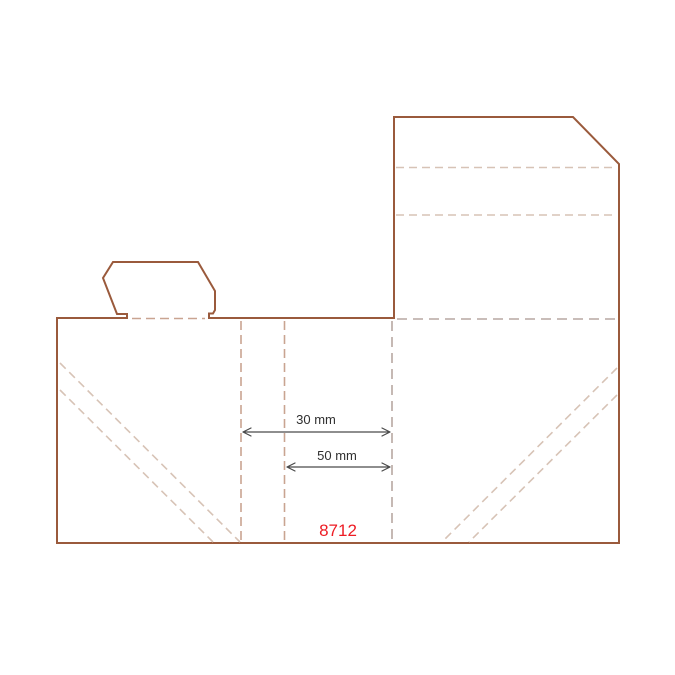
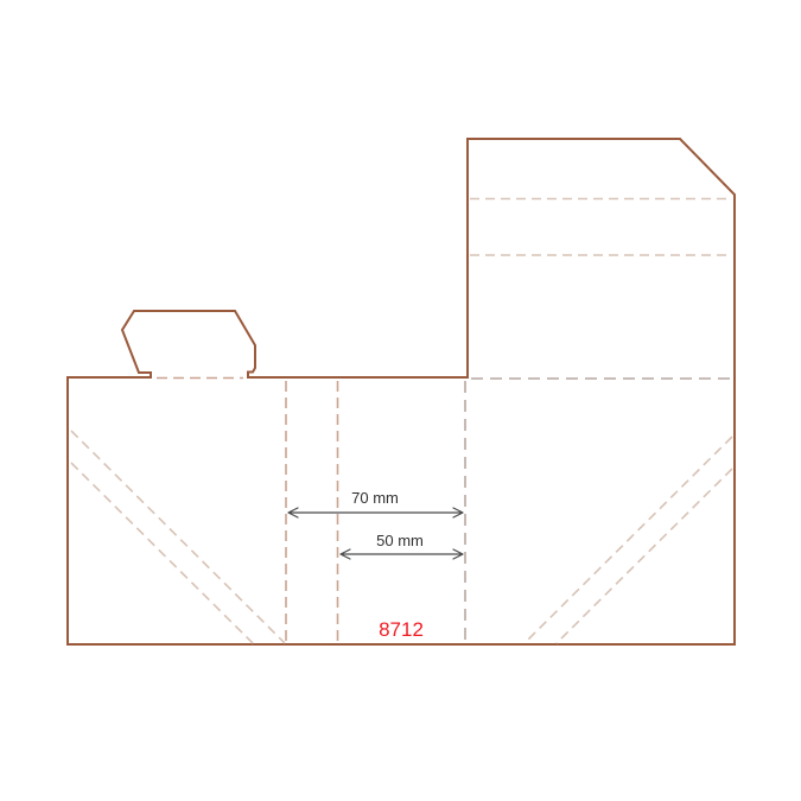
- 30 mm
+ 70 mm
  50 mm
  8712
